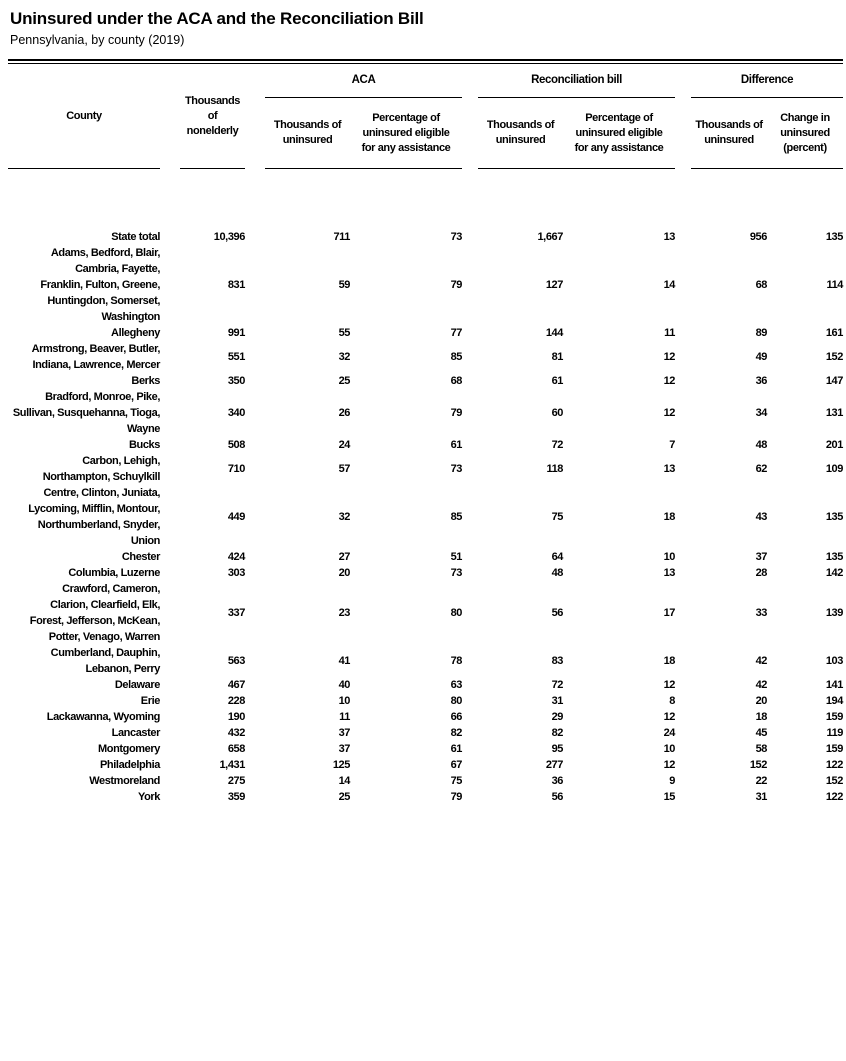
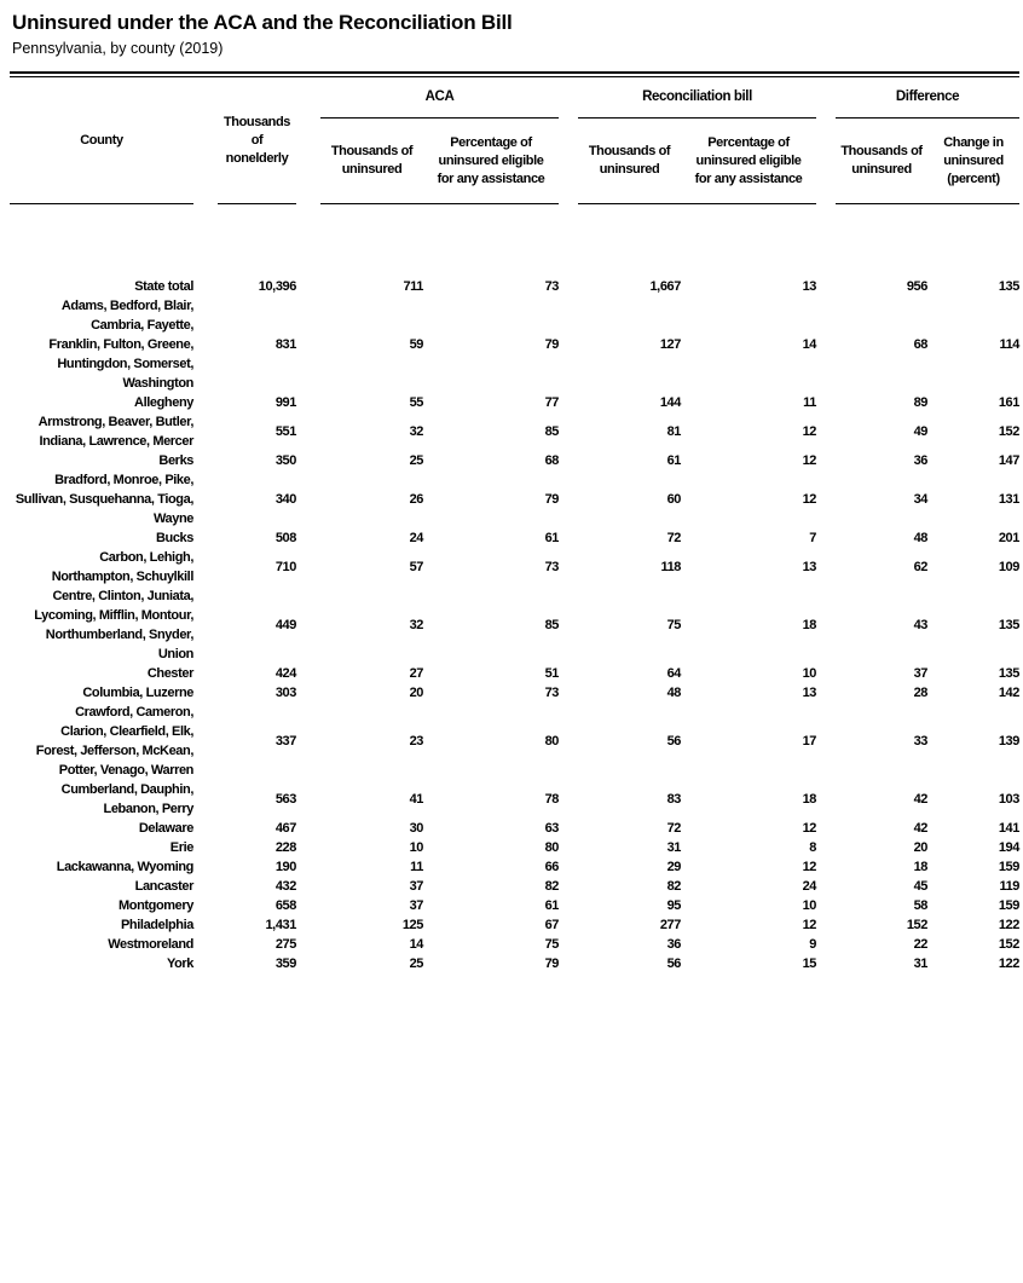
  Uninsured under the ACA and the Reconciliation Bill
  Pennsylvania, by county (2019)
  County		Thousands of nonelderly		ACA		Reconciliation bill		Difference
  Thousands of uninsured	Percentage of uninsured eligible for any assistance	Thousands of uninsured	Percentage of uninsured eligible for any assistance	Thousands of uninsured	Change in uninsured (percent)
  State total		10,396		711	73		1,667	13		956	135
  Adams, Bedford, Blair, Cambria, Fayette, Franklin, Fulton, Greene, Huntingdon, Somerset, Washington		831		59	79		127	14		68	114
  Allegheny		991		55	77		144	11		89	161
  Armstrong, Beaver, Butler, Indiana, Lawrence, Mercer		551		32	85		81	12		49	152
  Berks		350		25	68		61	12		36	147
  Bradford, Monroe, Pike, Sullivan, Susquehanna, Tioga, Wayne		340		26	79		60	12		34	131
  Bucks		508		24	61		72	7		48	201
  Carbon, Lehigh, Northampton, Schuylkill		710		57	73		118	13		62	109
  Centre, Clinton, Juniata, Lycoming, Mifflin, Montour, Northumberland, Snyder, Union		449		32	85		75	18		43	135
  Chester		424		27	51		64	10		37	135
  Columbia, Luzerne		303		20	73		48	13		28	142
  Crawford, Cameron, Clarion, Clearfield, Elk, Forest, Jefferson, McKean, Potter, Venago, Warren		337		23	80		56	17		33	139
  Cumberland, Dauphin, Lebanon, Perry		563		41	78		83	18		42	103
- Delaware		467		40	63		72	12		42	141
+ Delaware		467		30	63		72	12		42	141
  Erie		228		10	80		31	8		20	194
  Lackawanna, Wyoming		190		11	66		29	12		18	159
  Lancaster		432		37	82		82	24		45	119
  Montgomery		658		37	61		95	10		58	159
  Philadelphia		1,431		125	67		277	12		152	122
  Westmoreland		275		14	75		36	9		22	152
  York		359		25	79		56	15		31	122
